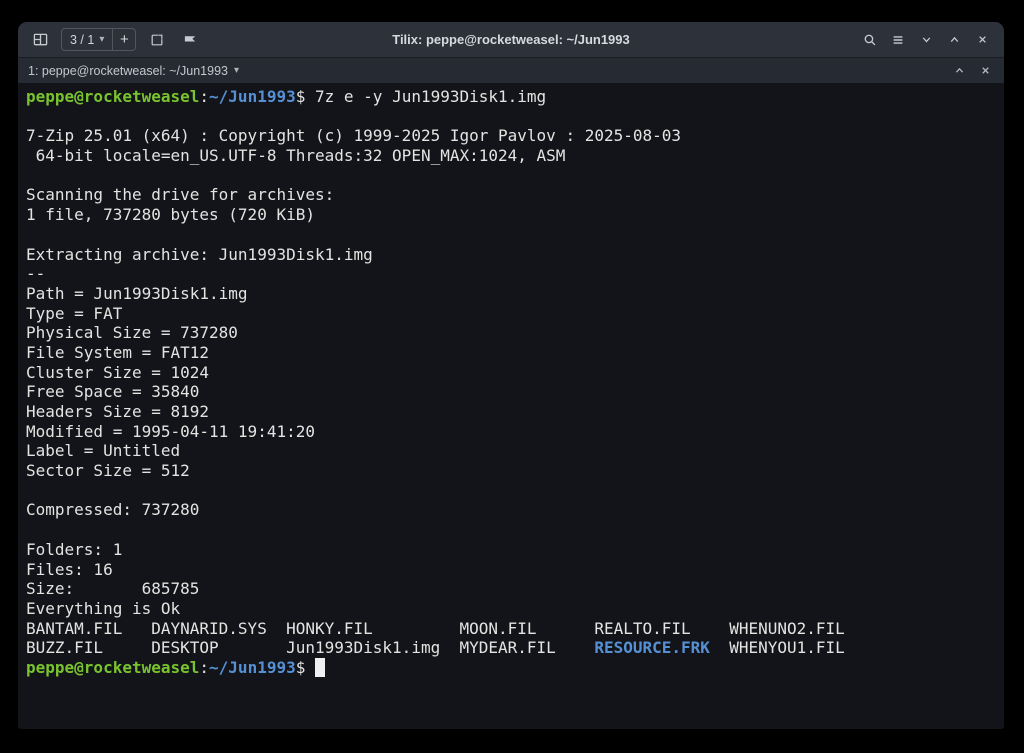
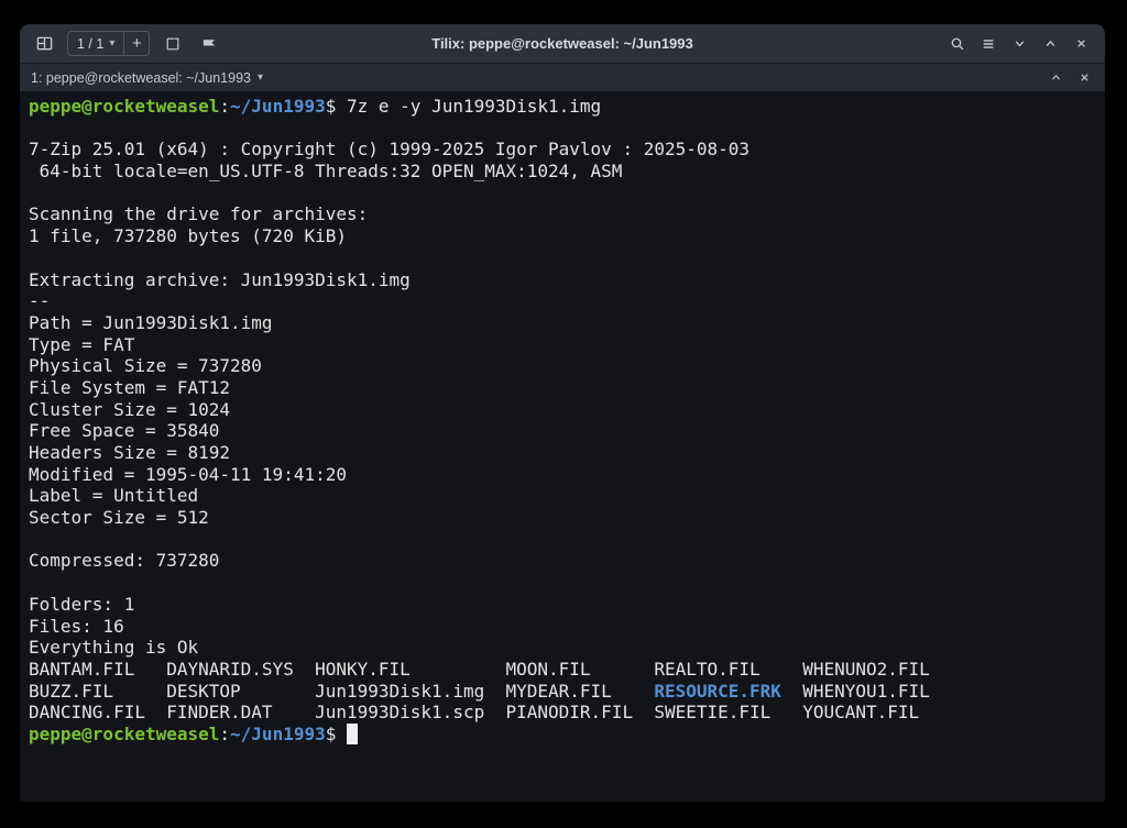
- 3 / 1
+ 1 / 1
  ▾
  +
  Tilix: peppe@rocketweasel: ~/Jun1993
  1: peppe@rocketweasel: ~/Jun1993
  ▾
  peppe@rocketweasel:~/Jun1993$ 7z e -y Jun1993Disk1.img
  7-Zip 25.01 (x64) : Copyright (c) 1999-2025 Igor Pavlov : 2025-08-03
  64-bit locale=en_US.UTF-8 Threads:32 OPEN_MAX:1024, ASM
  Scanning the drive for archives:
  1 file, 737280 bytes (720 KiB)
  Extracting archive: Jun1993Disk1.img
  --
  Path = Jun1993Disk1.img
  Type = FAT
  Physical Size = 737280
  File System = FAT12
  Cluster Size = 1024
  Free Space = 35840
  Headers Size = 8192
  Modified = 1995-04-11 19:41:20
  Label = Untitled
  Sector Size = 512
  Compressed: 737280
  Folders: 1
  Files: 16
- Size: 685785
  Everything is Ok
  BANTAM.FIL DAYNARID.SYS HONKY.FIL MOON.FIL REALTO.FIL WHENUNO2.FIL
  BUZZ.FIL DESKTOP Jun1993Disk1.img MYDEAR.FIL RESOURCE.FRK WHENYOU1.FIL
+ DANCING.FIL FINDER.DAT Jun1993Disk1.scp PIANODIR.FIL SWEETIE.FIL YOUCANT.FIL
  peppe@rocketweasel:~/Jun1993$
